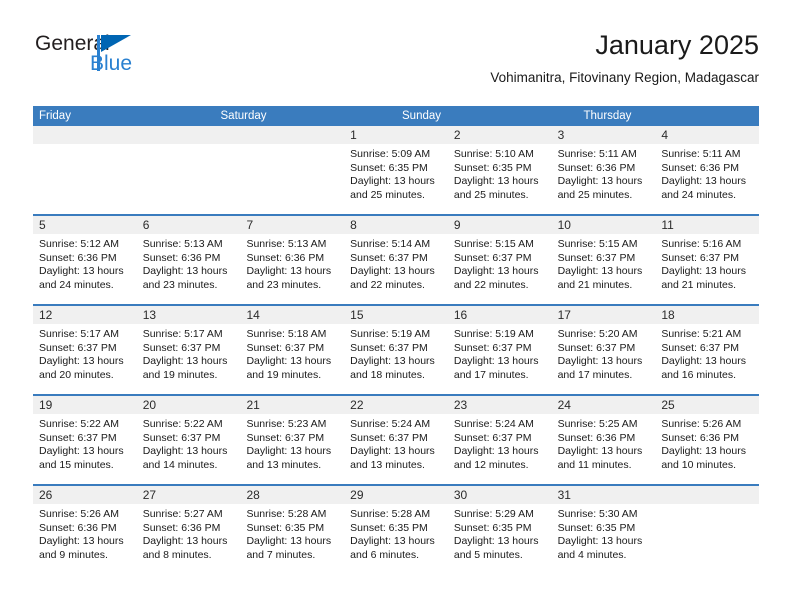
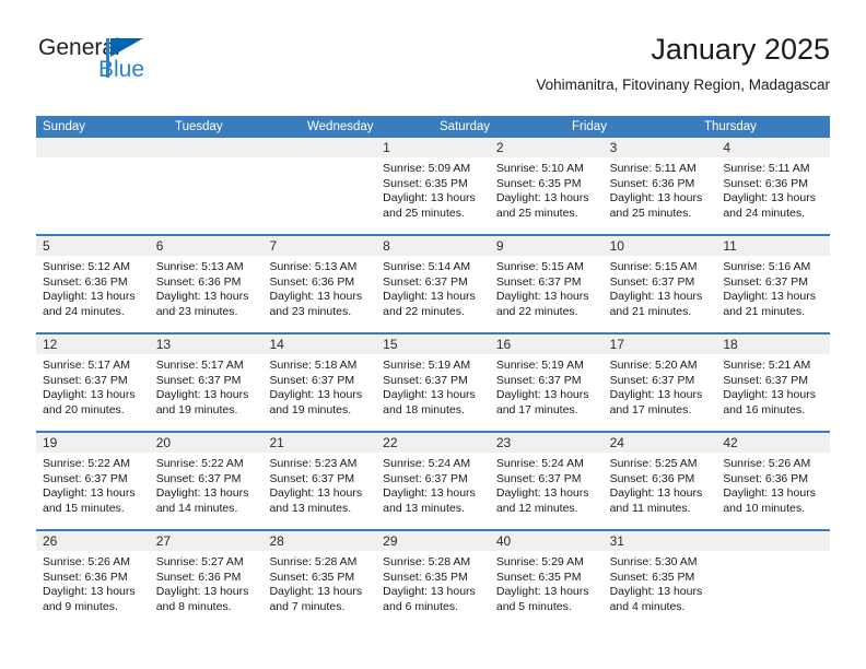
  Generl
  Blue
  January 2025
  Vohimanitra, Fitovinany Region, Madagascar
- Friday
+ Sunday
+ Tuesday
+ Wednesday
  Saturday
- Sunday
+ Friday
  Thursday
  1
  Sunrise: 5:09 AM
  Sunset: 6:35 PM
  Daylight: 13 hours
  and 25 minutes.
  2
  Sunrise: 5:10 AM
  Sunset: 6:35 PM
  Daylight: 13 hours
  and 25 minutes.
  3
  Sunrise: 5:11 AM
  Sunset: 6:36 PM
  Daylight: 13 hours
  and 25 minutes.
  4
  Sunrise: 5:11 AM
  Sunset: 6:36 PM
  Daylight: 13 hours
  and 24 minutes.
  5
  Sunrise: 5:12 AM
  Sunset: 6:36 PM
  Daylight: 13 hours
  and 24 minutes.
  6
  Sunrise: 5:13 AM
  Sunset: 6:36 PM
  Daylight: 13 hours
  and 23 minutes.
  7
  Sunrise: 5:13 AM
  Sunset: 6:36 PM
  Daylight: 13 hours
  and 23 minutes.
  8
  Sunrise: 5:14 AM
  Sunset: 6:37 PM
  Daylight: 13 hours
  and 22 minutes.
  9
  Sunrise: 5:15 AM
  Sunset: 6:37 PM
  Daylight: 13 hours
  and 22 minutes.
  10
  Sunrise: 5:15 AM
  Sunset: 6:37 PM
  Daylight: 13 hours
  and 21 minutes.
  11
  Sunrise: 5:16 AM
  Sunset: 6:37 PM
  Daylight: 13 hours
  and 21 minutes.
  12
  Sunrise: 5:17 AM
  Sunset: 6:37 PM
  Daylight: 13 hours
  and 20 minutes.
  13
  Sunrise: 5:17 AM
  Sunset: 6:37 PM
  Daylight: 13 hours
  and 19 minutes.
  14
  Sunrise: 5:18 AM
  Sunset: 6:37 PM
  Daylight: 13 hours
  and 19 minutes.
  15
  Sunrise: 5:19 AM
  Sunset: 6:37 PM
  Daylight: 13 hours
  and 18 minutes.
  16
  Sunrise: 5:19 AM
  Sunset: 6:37 PM
  Daylight: 13 hours
  and 17 minutes.
  17
  Sunrise: 5:20 AM
  Sunset: 6:37 PM
  Daylight: 13 hours
  and 17 minutes.
  18
  Sunrise: 5:21 AM
  Sunset: 6:37 PM
  Daylight: 13 hours
  and 16 minutes.
  19
  Sunrise: 5:22 AM
  Sunset: 6:37 PM
  Daylight: 13 hours
  and 15 minutes.
  20
  Sunrise: 5:22 AM
  Sunset: 6:37 PM
  Daylight: 13 hours
  and 14 minutes.
  21
  Sunrise: 5:23 AM
  Sunset: 6:37 PM
  Daylight: 13 hours
  and 13 minutes.
  22
  Sunrise: 5:24 AM
  Sunset: 6:37 PM
  Daylight: 13 hours
  and 13 minutes.
  23
  Sunrise: 5:24 AM
  Sunset: 6:37 PM
  Daylight: 13 hours
  and 12 minutes.
  24
  Sunrise: 5:25 AM
  Sunset: 6:36 PM
  Daylight: 13 hours
  and 11 minutes.
- 25
+ 42
  Sunrise: 5:26 AM
  Sunset: 6:36 PM
  Daylight: 13 hours
  and 10 minutes.
  26
  Sunrise: 5:26 AM
  Sunset: 6:36 PM
  Daylight: 13 hours
  and 9 minutes.
  27
  Sunrise: 5:27 AM
  Sunset: 6:36 PM
  Daylight: 13 hours
  and 8 minutes.
  28
  Sunrise: 5:28 AM
  Sunset: 6:35 PM
  Daylight: 13 hours
  and 7 minutes.
  29
  Sunrise: 5:28 AM
  Sunset: 6:35 PM
  Daylight: 13 hours
  and 6 minutes.
- 30
+ 40
  Sunrise: 5:29 AM
  Sunset: 6:35 PM
  Daylight: 13 hours
  and 5 minutes.
  31
  Sunrise: 5:30 AM
  Sunset: 6:35 PM
  Daylight: 13 hours
  and 4 minutes.
